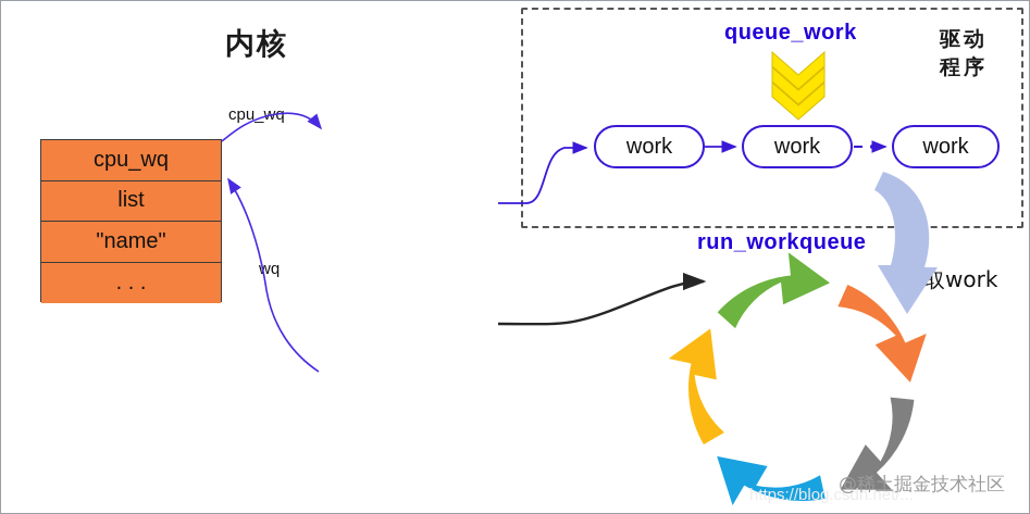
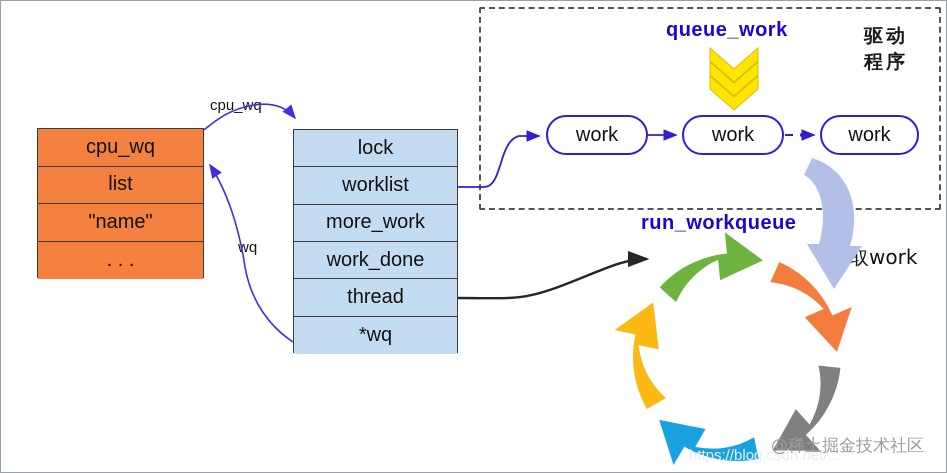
- 内核
  驱动
  程序
  cpu_wq
  list
  "name"
  . . .
+ lock
+ worklist
+ more_work
+ work_done
+ thread
+ *wq
  cpu_q
  wq
  work
  work
  work
  queue_work
  run_workqueue
  取work
  https://blog.csdn.net/...
  @稀土掘金技术社区
